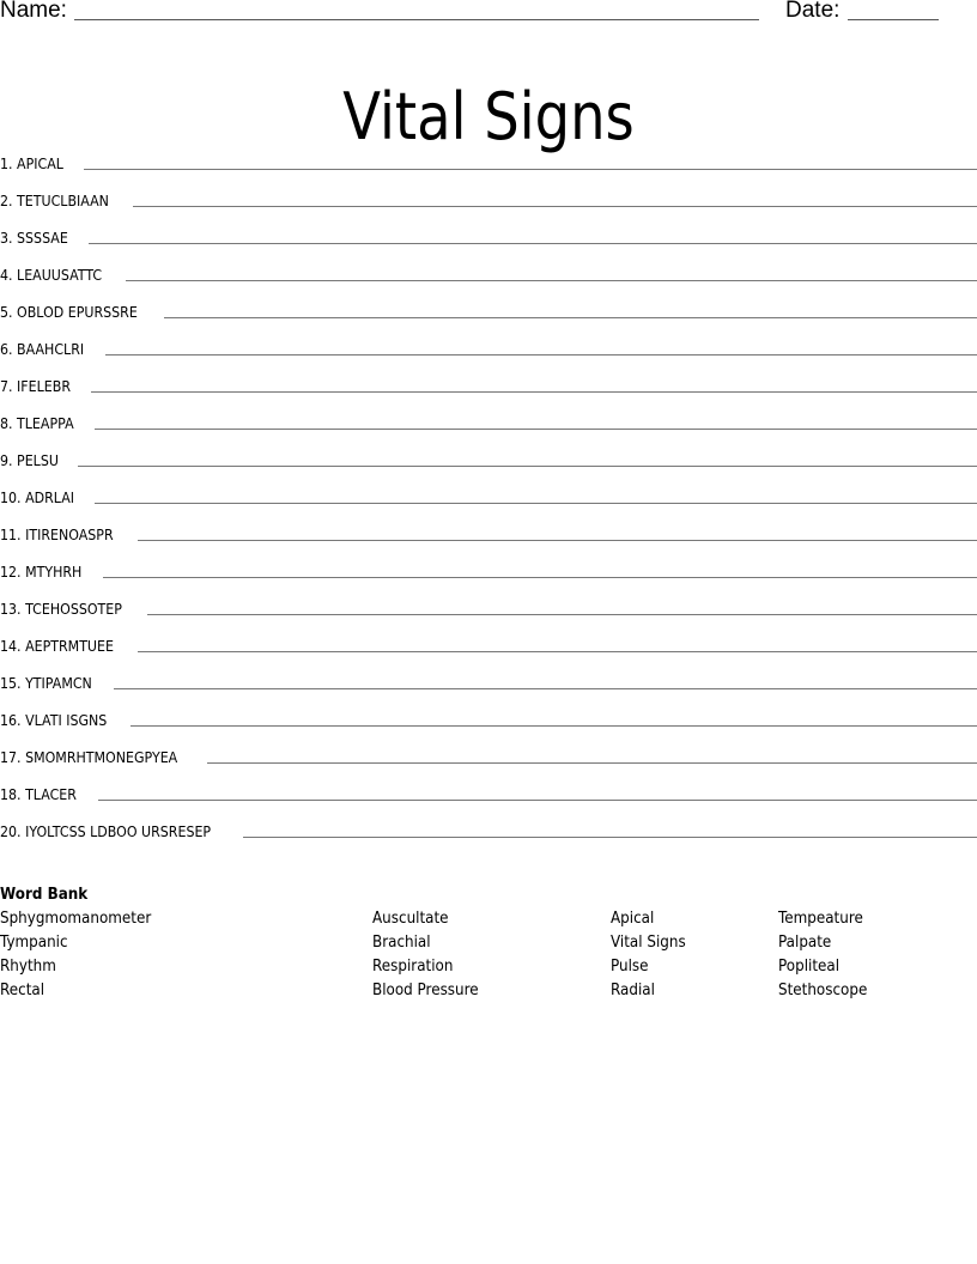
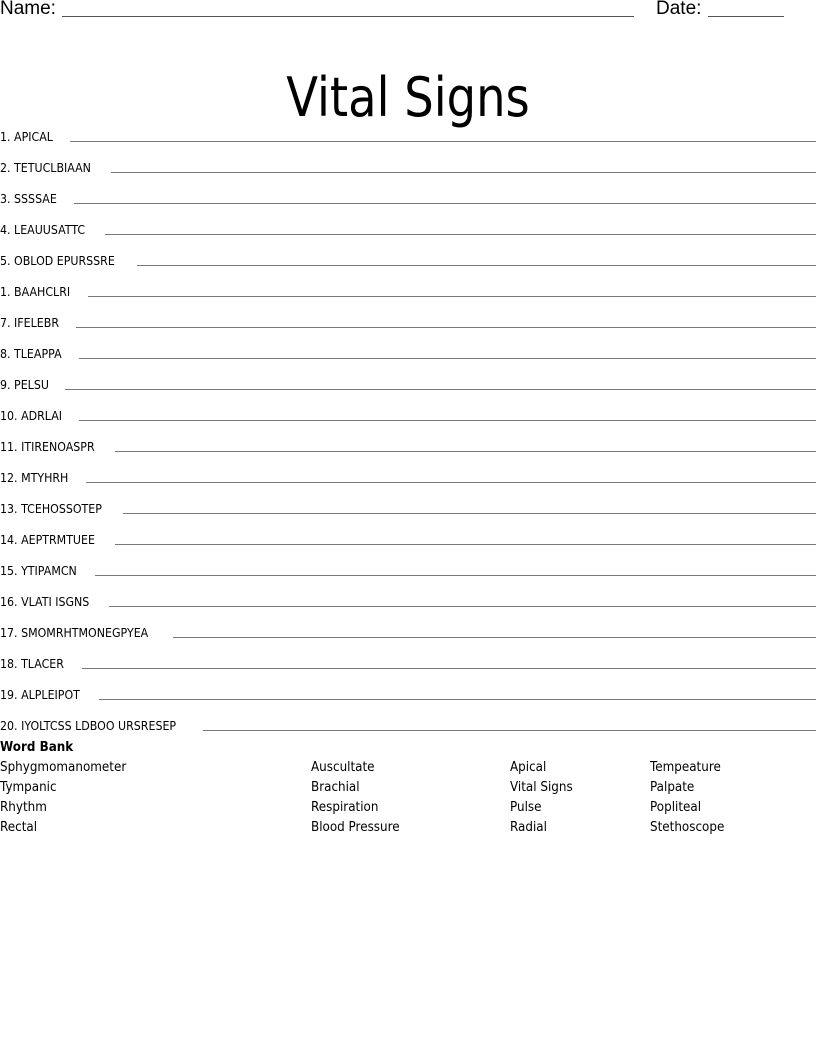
  Name:
  Date:
  Vital Signs
  1. APICAL
  2. TETUCLBIAAN
  3. SSSSAE
  4. LEAUUSATTC
  5. OBLOD EPURSSRE
- 6. BAAHCLRI
+ 1. BAAHCLRI
  7. IFELEBR
  8. TLEAPPA
  9. PELSU
  10. ADRLAI
  11. ITIRENOASPR
  12. MTYHRH
  13. TCEHOSSOTEP
  14. AEPTRMTUEE
  15. YTIPAMCN
  16. VLATI ISGNS
  17. SMOMRHTMONEGPYEA
  18. TLACER
+ 19. ALPLEIPOT
  20. IYOLTCSS LDBOO URSRESEP
  Word Bank
  Sphygmomanometer
  Auscultate
  Apical
  Tempeature
  Tympanic
  Brachial
  Vital Signs
  Palpate
  Rhythm
  Respiration
  Pulse
  Popliteal
  Rectal
  Blood Pressure
  Radial
  Stethoscope
